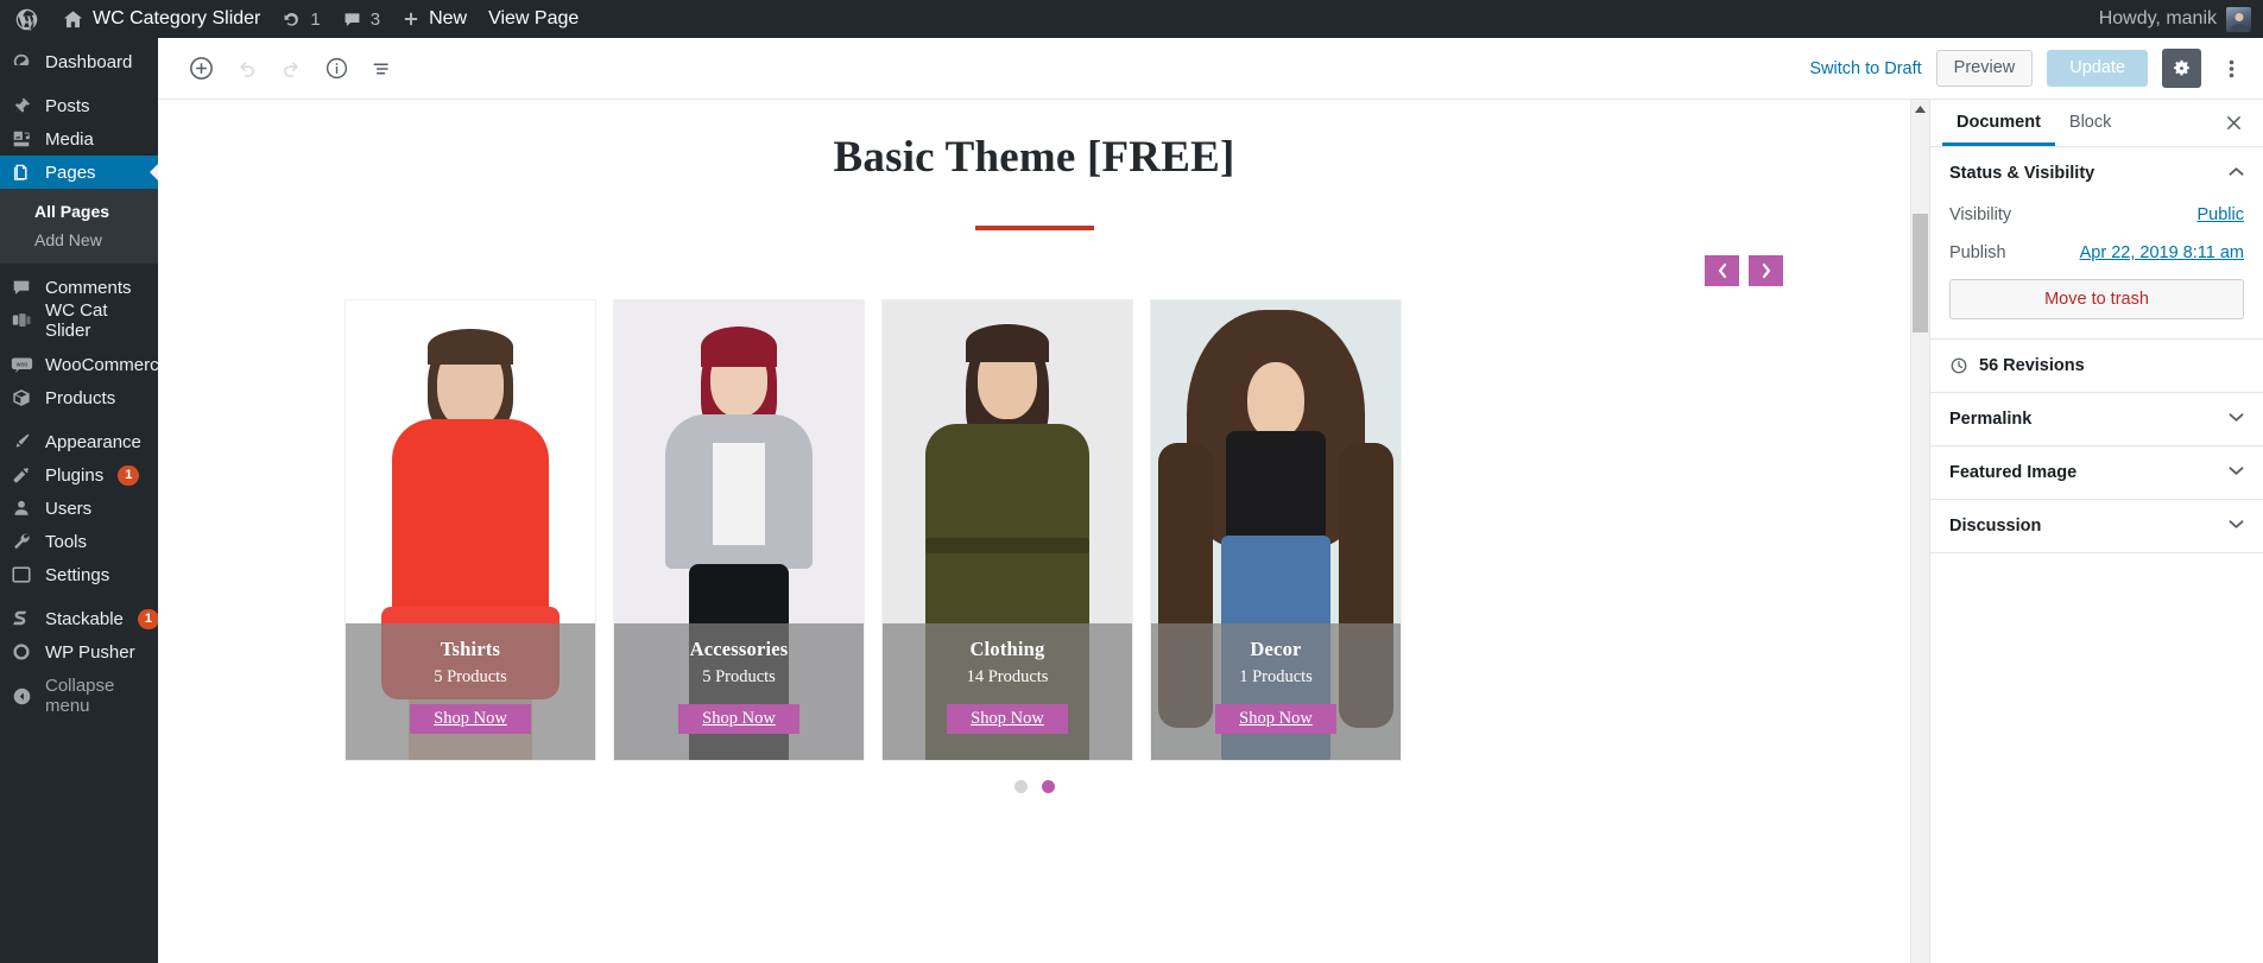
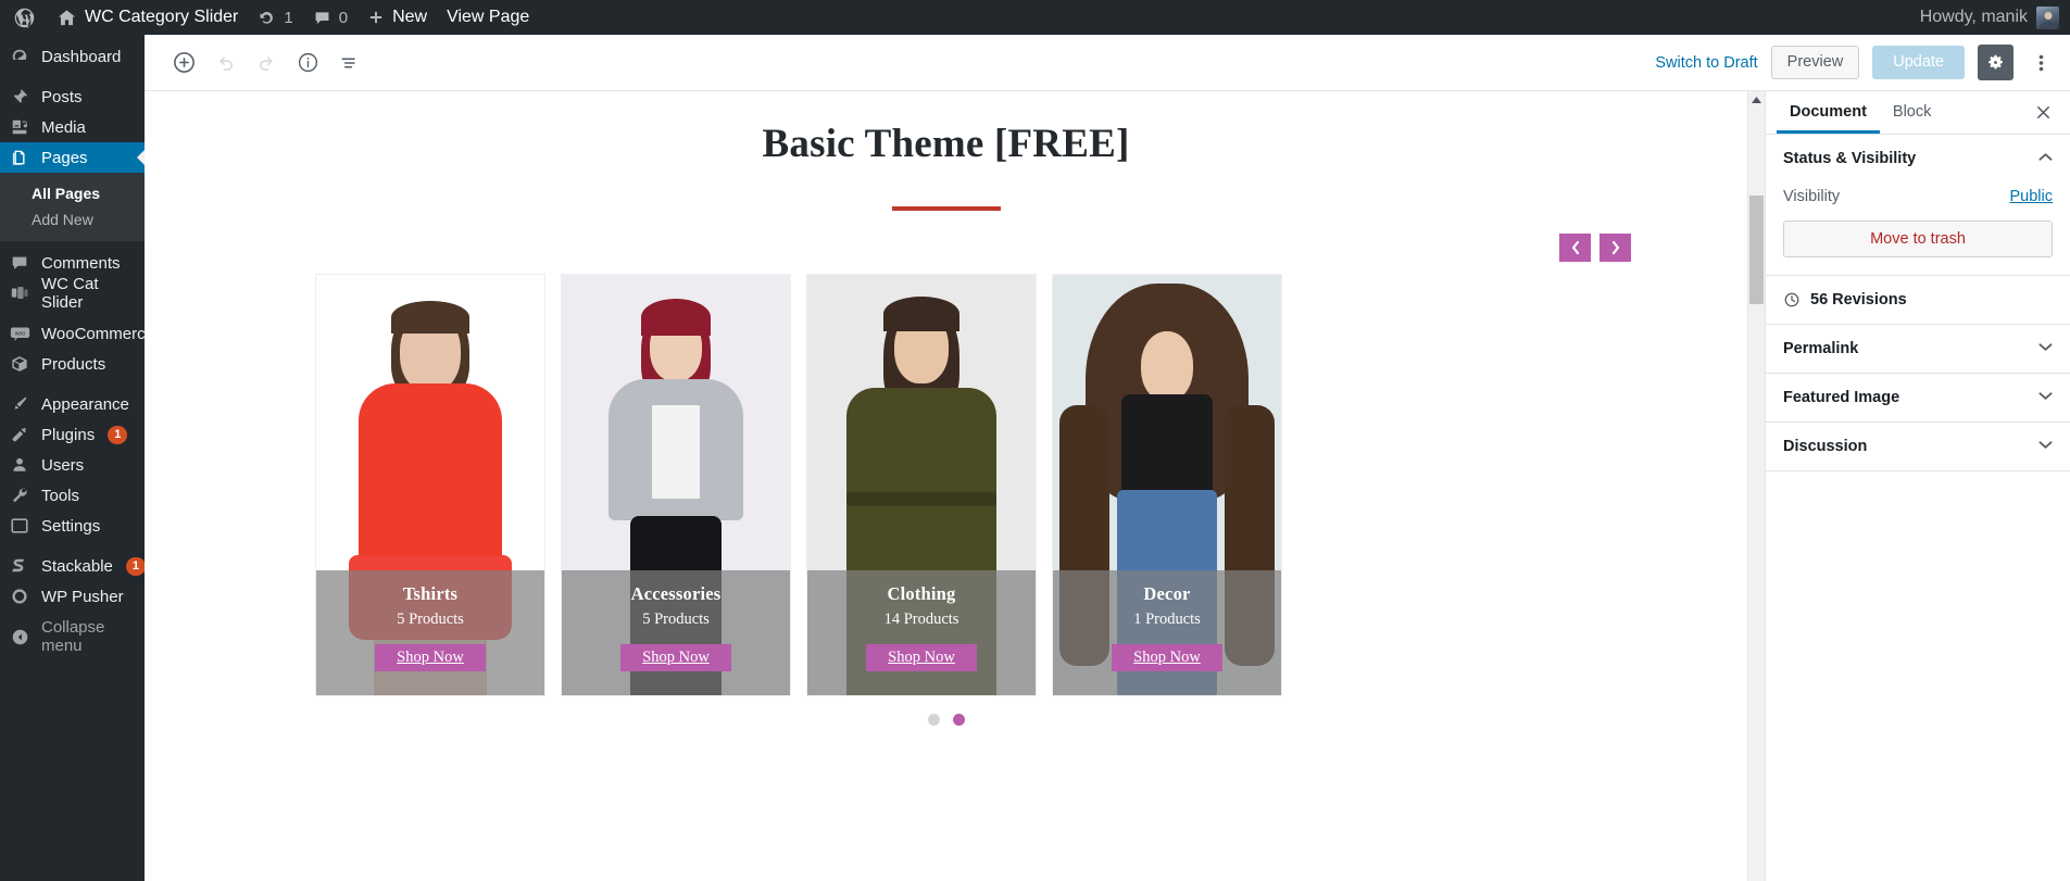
  WC Category Slider
  1
- 3
+ 0
  New
  View Page
  Howdy, manik
  Dashboard
  Posts
  Media
  Pages
  All Pages
  Add New
  Comments
  WC Cat Slider
  WooCommerc
  Products
  Appearance
  Plugins
  1
  Users
  Tools
  Settings
  Stackable
  1
  WP Pusher
  Collapse menu
  Switch to Draft
  Preview
  Update
  Basic Theme [FREE]
  Tshirts
  5 Products
  Shop Now
  Accessories
  5 Products
  Shop Now
  Clothing
  14 Products
  Shop Now
  Decor
  1 Products
  Shop Now
  Document
  Block
  Status & Visibility
  Visibility
  Public
- Publish
- Apr 22, 2019 8:11 am
  Move to trash
  56 Revisions
  Permalink
  Featured Image
  Discussion
